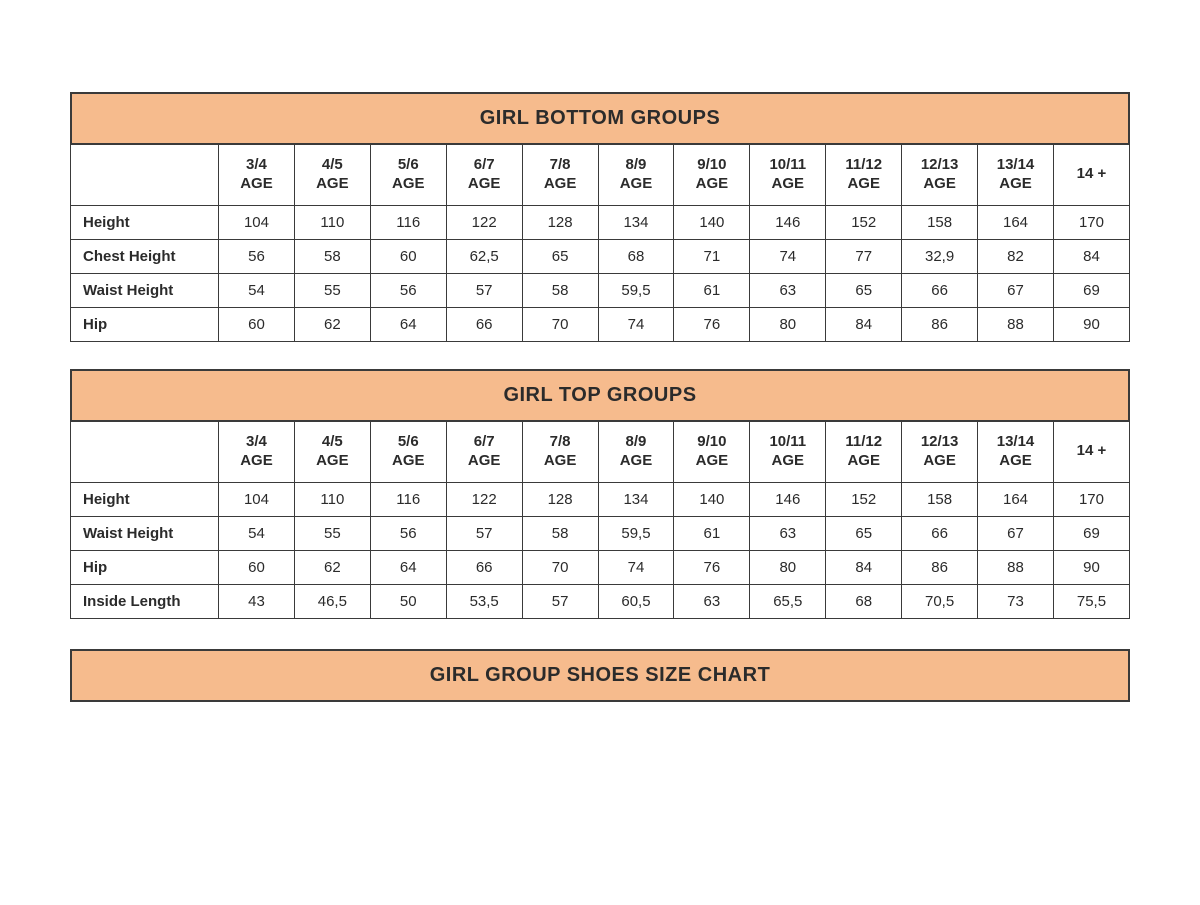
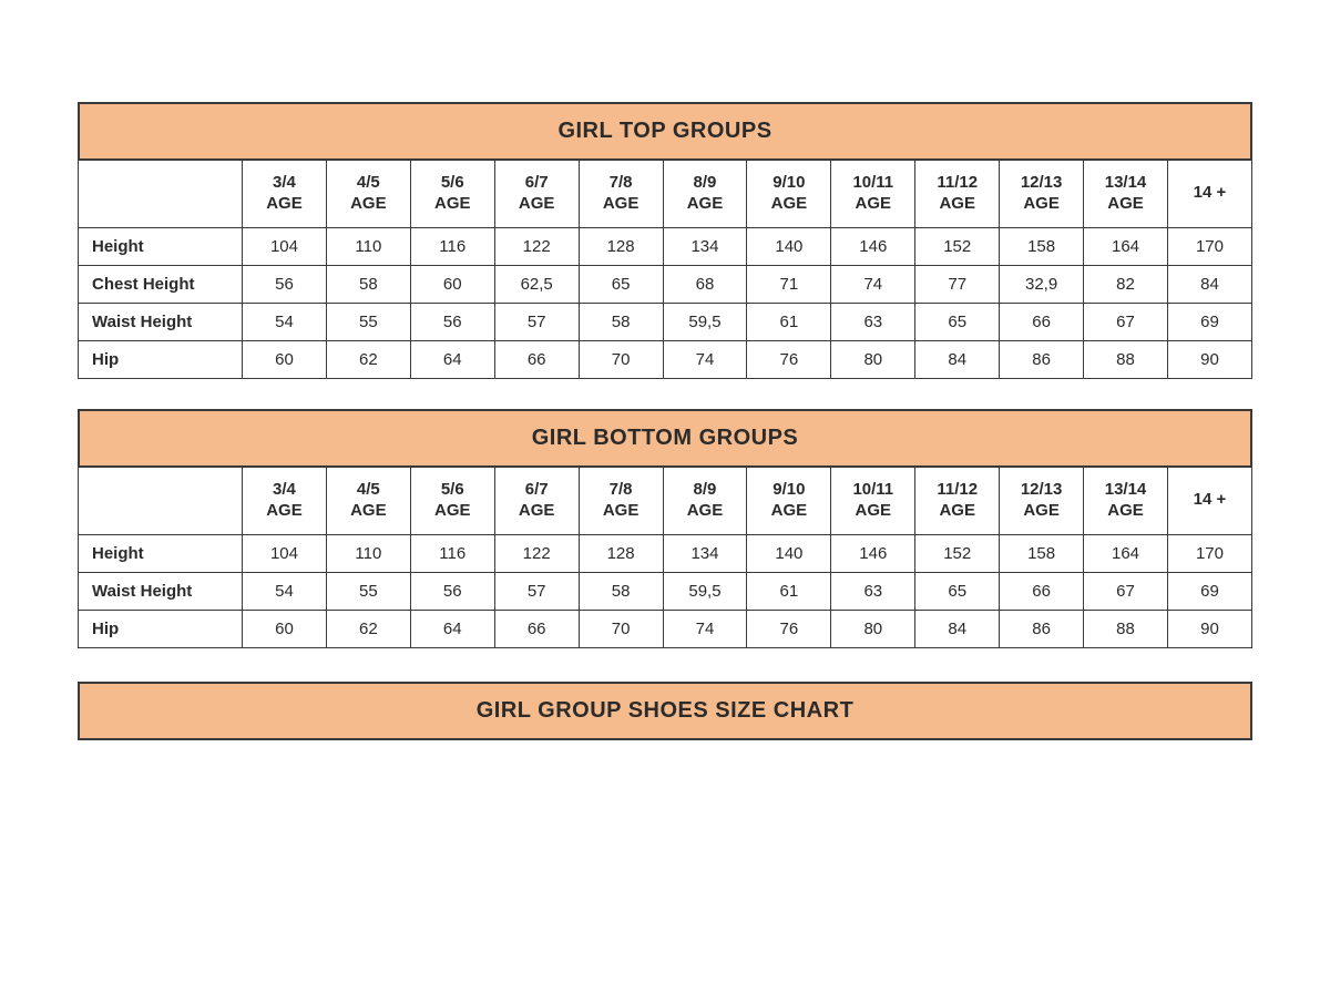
- GIRL BOTTOM GROUPS
+ GIRL TOP GROUPS
  	3/4 AGE	4/5 AGE	5/6 AGE	6/7 AGE	7/8 AGE	8/9 AGE	9/10 AGE	10/11 AGE	11/12 AGE	12/13 AGE	13/14 AGE	14 +
  Height	104	110	116	122	128	134	140	146	152	158	164	170
  Chest Height	56	58	60	62,5	65	68	71	74	77	32,9	82	84
  Waist Height	54	55	56	57	58	59,5	61	63	65	66	67	69
  Hip	60	62	64	66	70	74	76	80	84	86	88	90
- GIRL TOP GROUPS
+ GIRL BOTTOM GROUPS
  	3/4 AGE	4/5 AGE	5/6 AGE	6/7 AGE	7/8 AGE	8/9 AGE	9/10 AGE	10/11 AGE	11/12 AGE	12/13 AGE	13/14 AGE	14 +
  Height	104	110	116	122	128	134	140	146	152	158	164	170
  Waist Height	54	55	56	57	58	59,5	61	63	65	66	67	69
  Hip	60	62	64	66	70	74	76	80	84	86	88	90
- Inside Length	43	46,5	50	53,5	57	60,5	63	65,5	68	70,5	73	75,5
  GIRL GROUP SHOES SIZE CHART
